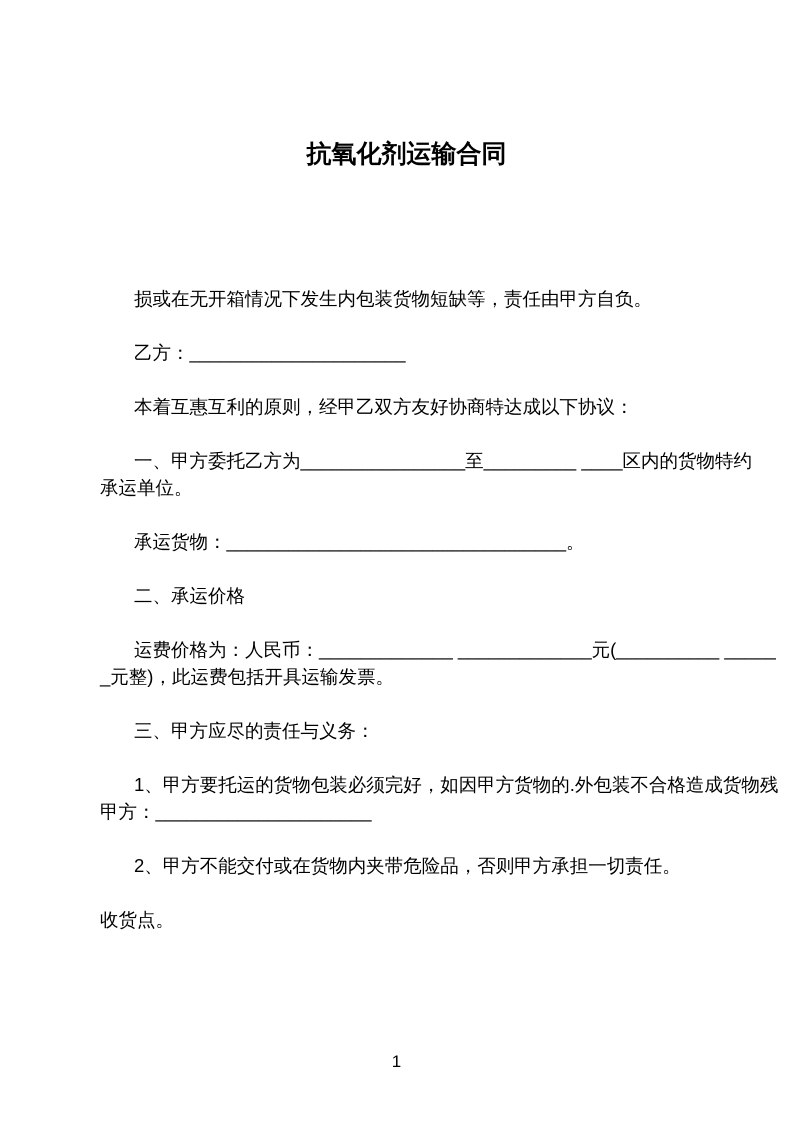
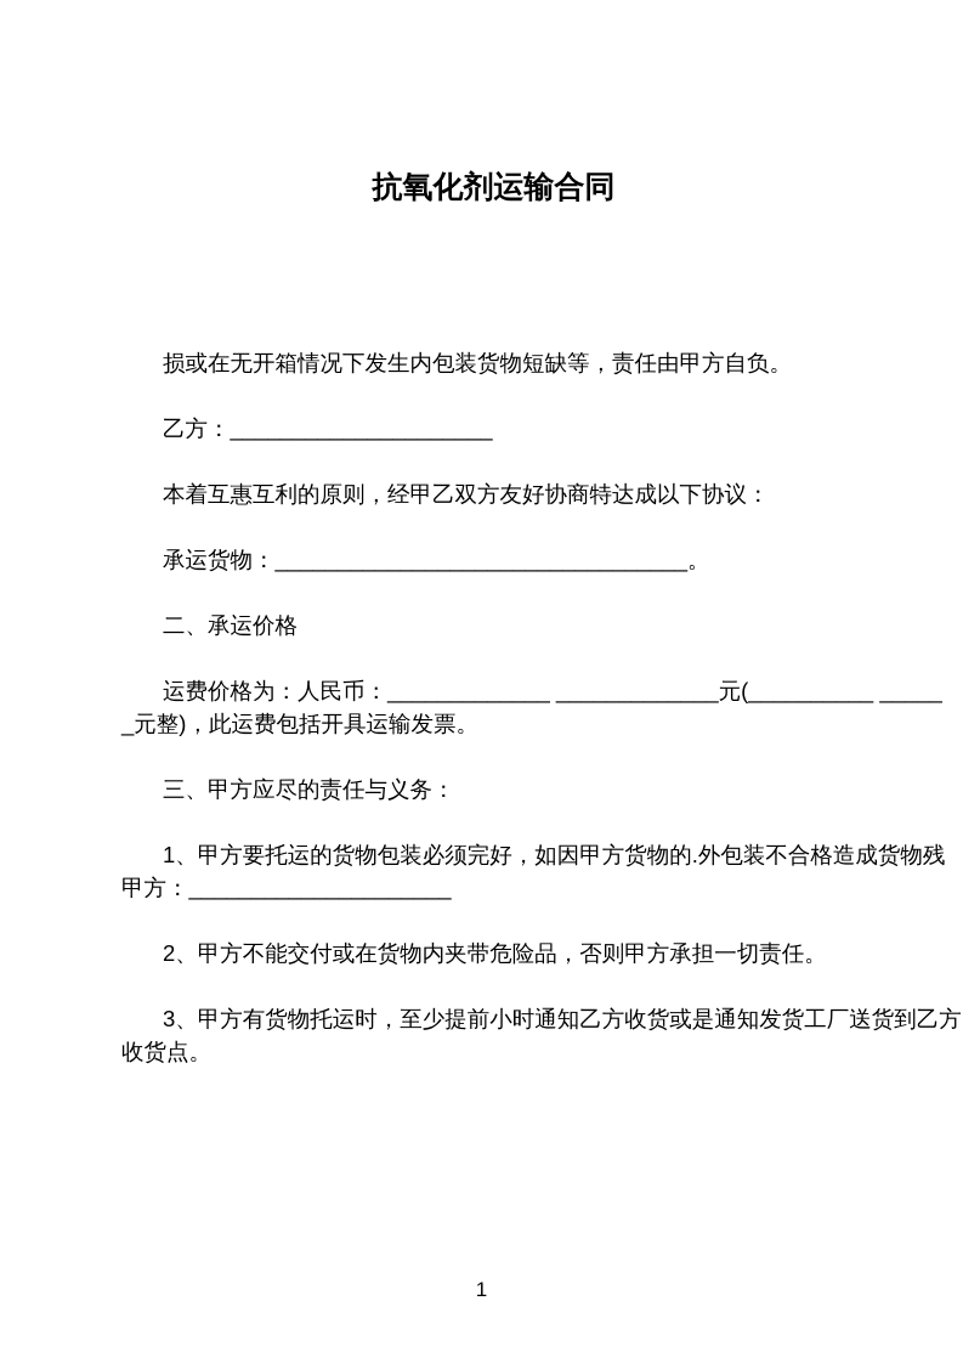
  抗氧化剂运输合同
  损或在无开箱情况下发生内包装货物短缺等，责任由甲方自负。
  乙方：_____________________
  本着互惠互利的原则，经甲乙双方友好协商特达成以下协议：
- 一、甲方委托乙方为________________至_________ ____区内的货物特约
- 承运单位。
  承运货物：_________________________________。
  二、承运价格
  运费价格为：人民币：_____________ _____________元(__________ _____
  _元整)，此运费包括开具运输发票。
  三、甲方应尽的责任与义务：
  1、甲方要托运的货物包装必须完好，如因甲方货物的.外包装不合格造成货物残
  甲方：_____________________
  2、甲方不能交付或在货物内夹带危险品，否则甲方承担一切责任。
+ 3、甲方有货物托运时，至少提前小时通知乙方收货或是通知发货工厂送货到乙方
  收货点。
  1
